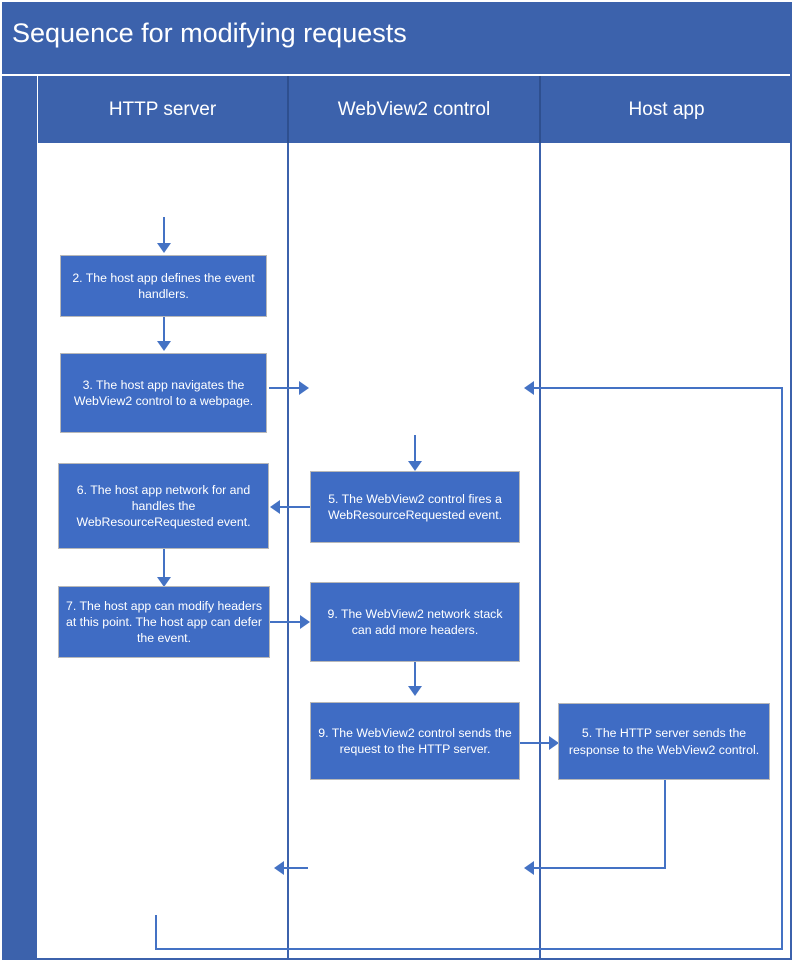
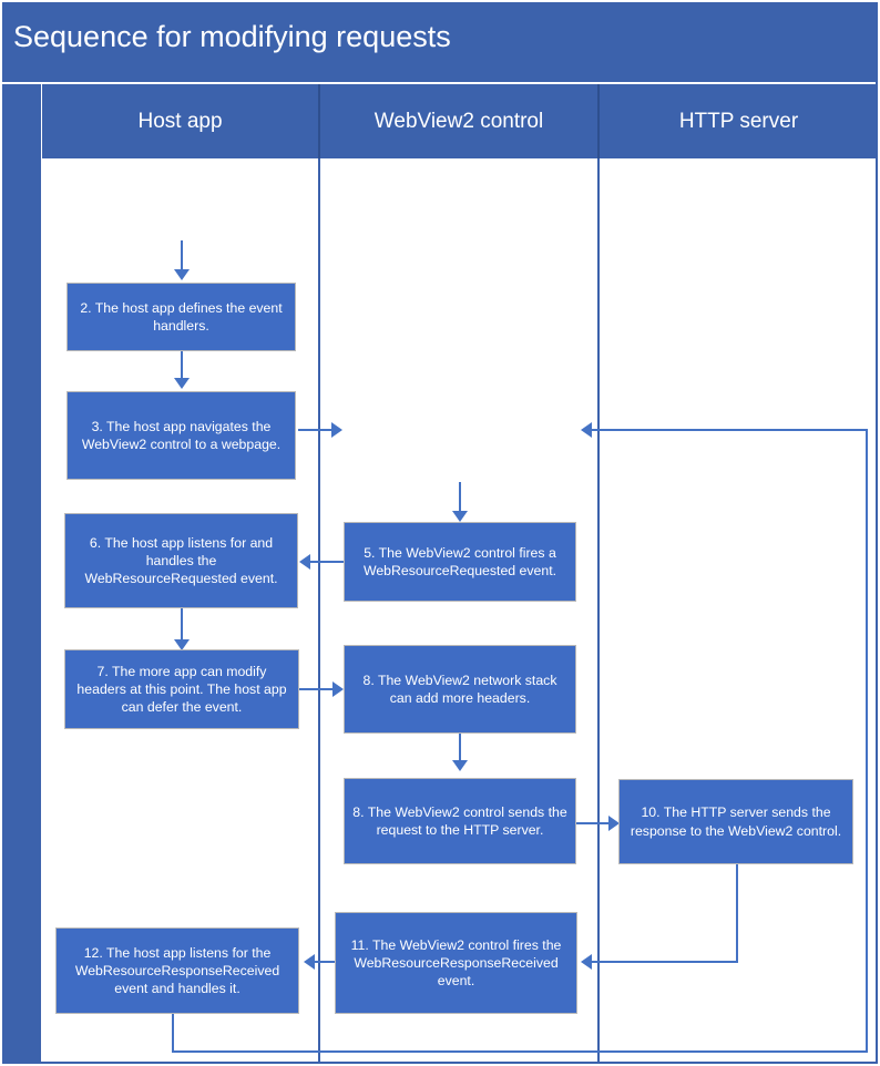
  Sequence for modifying requests
- HTTP server
+ Host app
  WebView2 control
- Host app
+ HTTP server
  2. The host app defines the event handlers.
  3. The host app navigates the WebView2 control to a webpage.
  5. The WebView2 control fires a WebResourceRequested event.
- 6. The host app network for and handles the WebResourceRequested event.
+ 6. The host app listens for and handles the WebResourceRequested event.
- 7. The host app can modify headers at this point. The host app can defer the event.
+ 7. The more app can modify headers at this point. The host app can defer the event.
- 9. The WebView2 network stack can add more headers.
+ 8. The WebView2 network stack can add more headers.
- 9. The WebView2 control sends the request to the HTTP server.
+ 8. The WebView2 control sends the request to the HTTP server.
- 5. The HTTP server sends the response to the WebView2 control.
+ 10. The HTTP server sends the response to the WebView2 control.
+ 11. The WebView2 control fires the WebResourceResponseReceived event.
+ 12. The host app listens for the WebResourceResponseReceived event and handles it.
